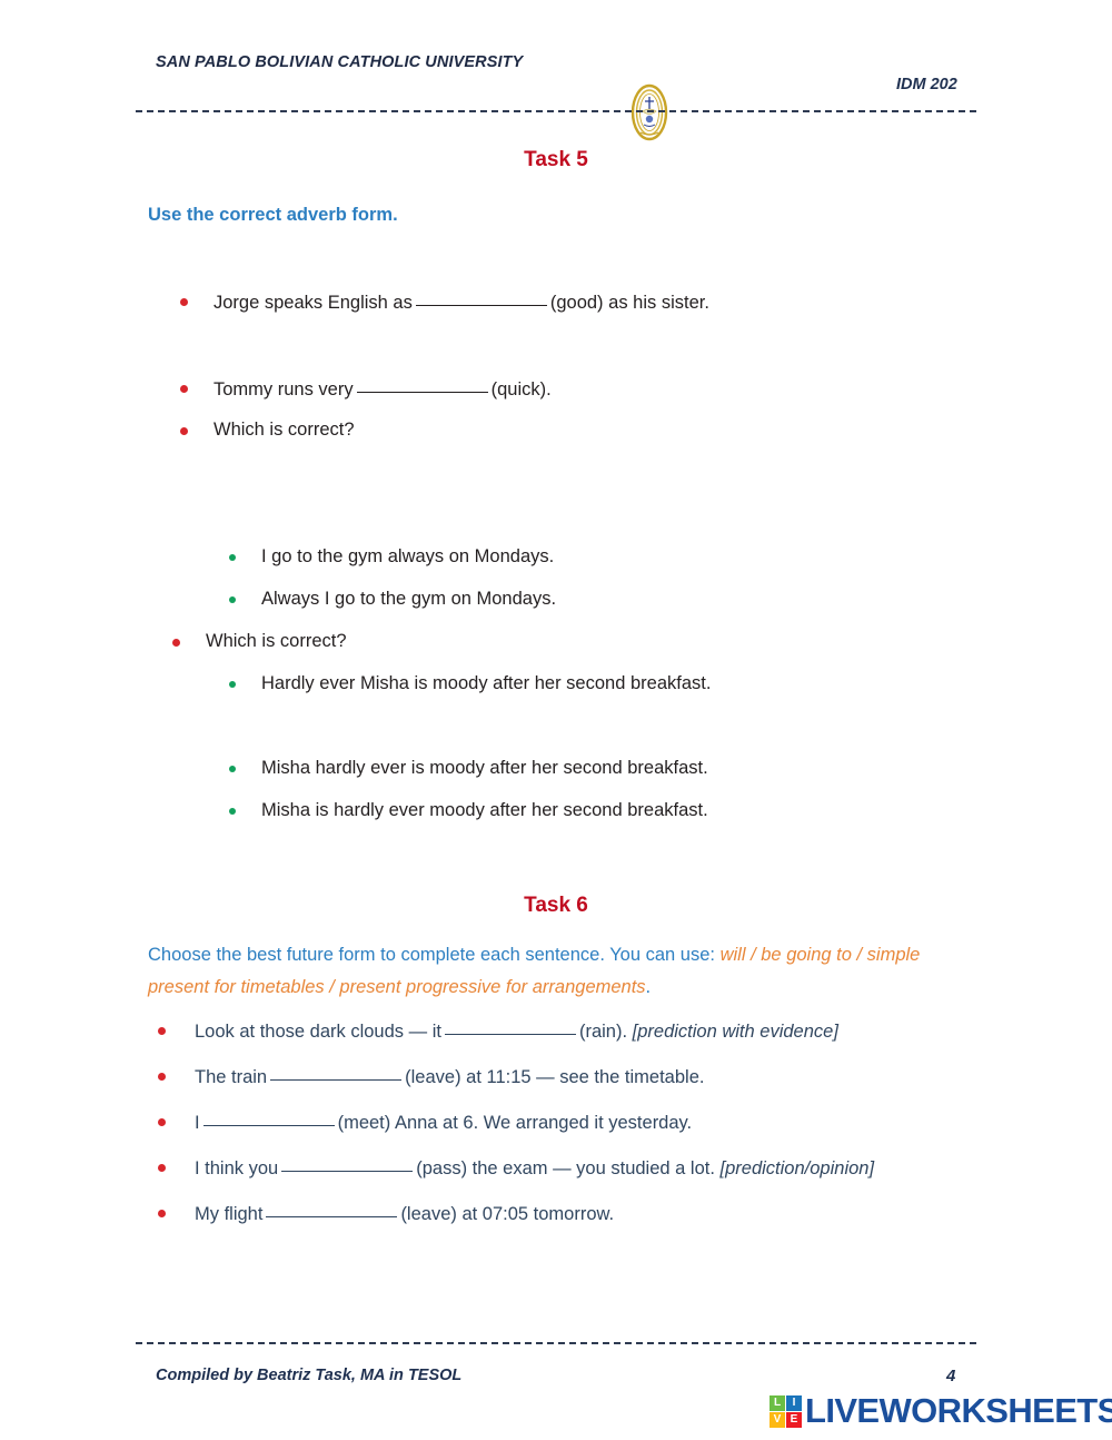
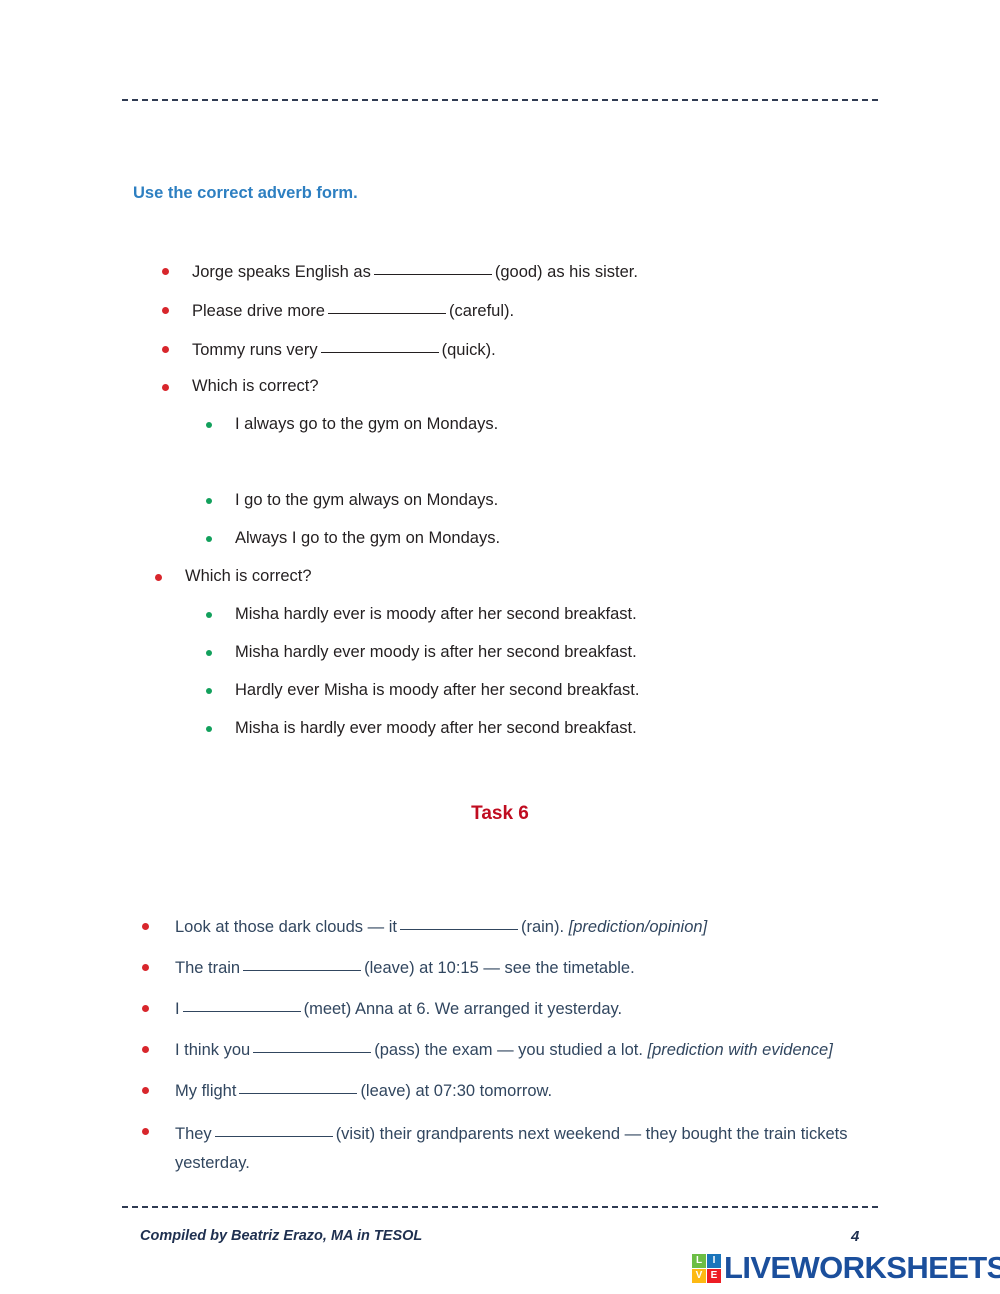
- SAN PABLO BOLIVIAN CATHOLIC UNIVERSITY
- IDM 202
- Task 5
  Use the correct adverb form.
  Jorge speaks English as (good) as his sister.
+ Please drive more (careful).
  Tommy runs very (quick).
  Which is correct?
+ I always go to the gym on Mondays.
  I go to the gym always on Mondays.
  Always I go to the gym on Mondays.
  Which is correct?
- Hardly ever Misha is moody after her second breakfast.
+ Misha hardly ever is moody after her second breakfast.
+ Misha hardly ever moody is after her second breakfast.
- Misha hardly ever is moody after her second breakfast.
+ Hardly ever Misha is moody after her second breakfast.
  Misha is hardly ever moody after her second breakfast.
  Task 6
- Choose the best future form to complete each sentence. You can use: will / be going to / simple present for timetables / present progressive for arrangements.
- Look at those dark clouds — it (rain). [prediction with evidence]
+ Look at those dark clouds — it (rain). [prediction/opinion]
- The train (leave) at 11:15 — see the timetable.
+ The train (leave) at 10:15 — see the timetable.
  I (meet) Anna at 6. We arranged it yesterday.
- I think you (pass) the exam — you studied a lot. [prediction/opinion]
+ I think you (pass) the exam — you studied a lot. [prediction with evidence]
- My flight (leave) at 07:05 tomorrow.
+ My flight (leave) at 07:30 tomorrow.
+ They (visit) their grandparents next weekend — they bought the train tickets yesterday.
- Compiled by Beatriz Task, MA in TESOL
+ Compiled by Beatriz Erazo, MA in TESOL
  4
  L
  I
  V
  E
  LIVEWORKSHEETS
